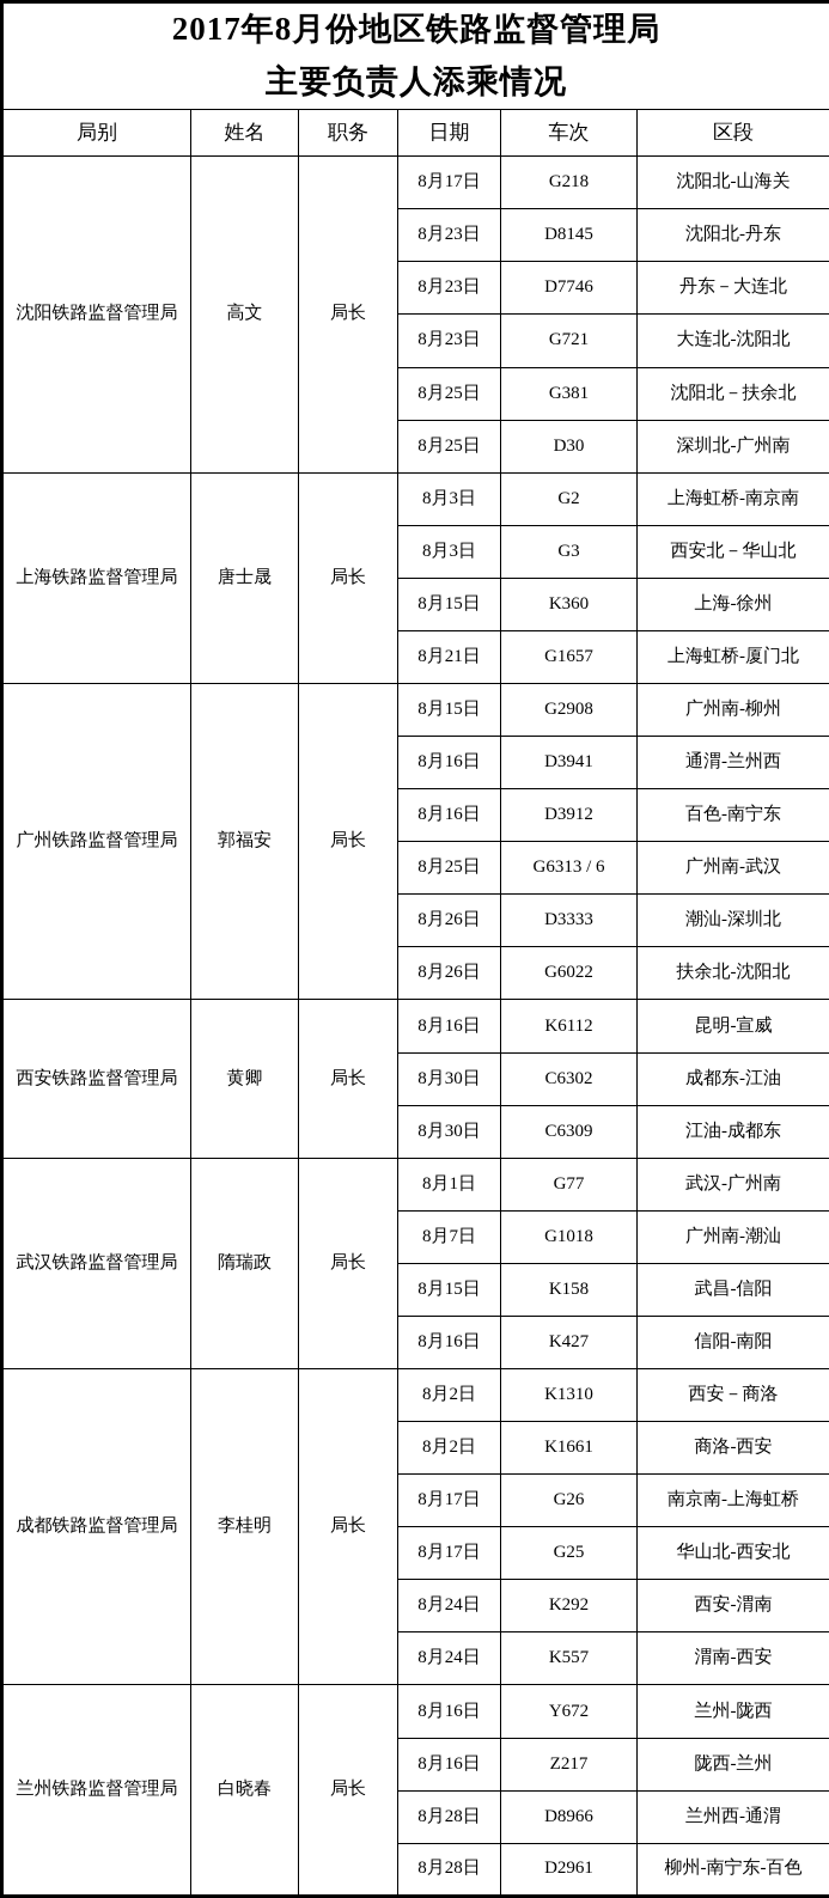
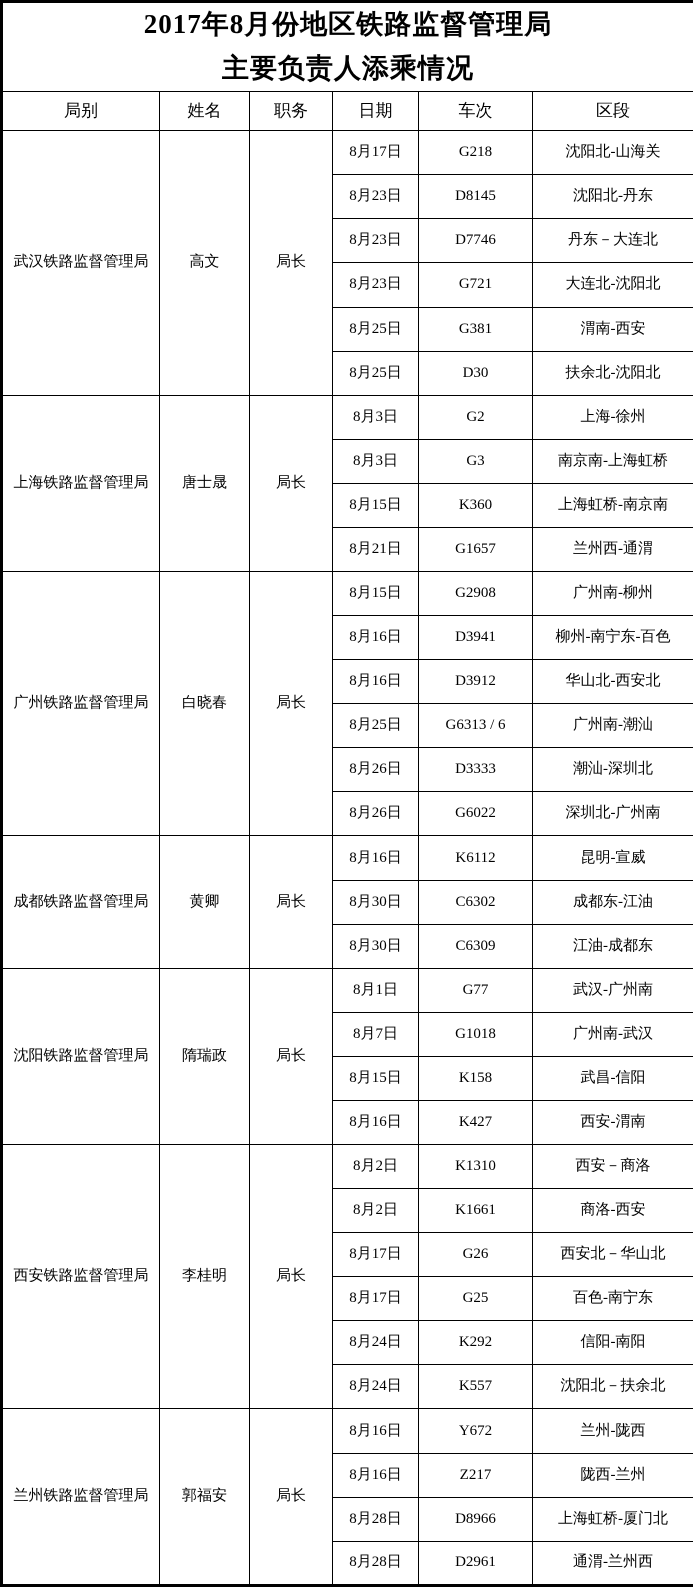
  2017年8月份地区铁路监督管理局 主要负责人添乘情况
  局别	姓名	职务	日期	车次	区段
- 沈阳铁路监督管理局	高文	局长	8月17日	G218	沈阳北-山海关
+ 武汉铁路监督管理局	高文	局长	8月17日	G218	沈阳北-山海关
  8月23日	D8145	沈阳北-丹东
  8月23日	D7746	丹东－大连北
  8月23日	G721	大连北-沈阳北
- 8月25日	G381	沈阳北－扶余北
+ 8月25日	G381	渭南-西安
- 8月25日	D30	深圳北-广州南
+ 8月25日	D30	扶余北-沈阳北
- 上海铁路监督管理局	唐士晟	局长	8月3日	G2	上海虹桥-南京南
+ 上海铁路监督管理局	唐士晟	局长	8月3日	G2	上海-徐州
- 8月3日	G3	西安北－华山北
+ 8月3日	G3	南京南-上海虹桥
- 8月15日	K360	上海-徐州
+ 8月15日	K360	上海虹桥-南京南
- 8月21日	G1657	上海虹桥-厦门北
+ 8月21日	G1657	兰州西-通渭
- 广州铁路监督管理局	郭福安	局长	8月15日	G2908	广州南-柳州
+ 广州铁路监督管理局	白晓春	局长	8月15日	G2908	广州南-柳州
- 8月16日	D3941	通渭-兰州西
+ 8月16日	D3941	柳州-南宁东-百色
- 8月16日	D3912	百色-南宁东
+ 8月16日	D3912	华山北-西安北
- 8月25日	G6313 / 6	广州南-武汉
+ 8月25日	G6313 / 6	广州南-潮汕
  8月26日	D3333	潮汕-深圳北
- 8月26日	G6022	扶余北-沈阳北
+ 8月26日	G6022	深圳北-广州南
- 西安铁路监督管理局	黄卿	局长	8月16日	K6112	昆明-宣威
+ 成都铁路监督管理局	黄卿	局长	8月16日	K6112	昆明-宣威
  8月30日	C6302	成都东-江油
  8月30日	C6309	江油-成都东
- 武汉铁路监督管理局	隋瑞政	局长	8月1日	G77	武汉-广州南
+ 沈阳铁路监督管理局	隋瑞政	局长	8月1日	G77	武汉-广州南
- 8月7日	G1018	广州南-潮汕
+ 8月7日	G1018	广州南-武汉
  8月15日	K158	武昌-信阳
- 8月16日	K427	信阳-南阳
+ 8月16日	K427	西安-渭南
- 成都铁路监督管理局	李桂明	局长	8月2日	K1310	西安－商洛
+ 西安铁路监督管理局	李桂明	局长	8月2日	K1310	西安－商洛
  8月2日	K1661	商洛-西安
- 8月17日	G26	南京南-上海虹桥
+ 8月17日	G26	西安北－华山北
- 8月17日	G25	华山北-西安北
+ 8月17日	G25	百色-南宁东
- 8月24日	K292	西安-渭南
+ 8月24日	K292	信阳-南阳
- 8月24日	K557	渭南-西安
+ 8月24日	K557	沈阳北－扶余北
- 兰州铁路监督管理局	白晓春	局长	8月16日	Y672	兰州-陇西
+ 兰州铁路监督管理局	郭福安	局长	8月16日	Y672	兰州-陇西
  8月16日	Z217	陇西-兰州
- 8月28日	D8966	兰州西-通渭
+ 8月28日	D8966	上海虹桥-厦门北
- 8月28日	D2961	柳州-南宁东-百色
+ 8月28日	D2961	通渭-兰州西
